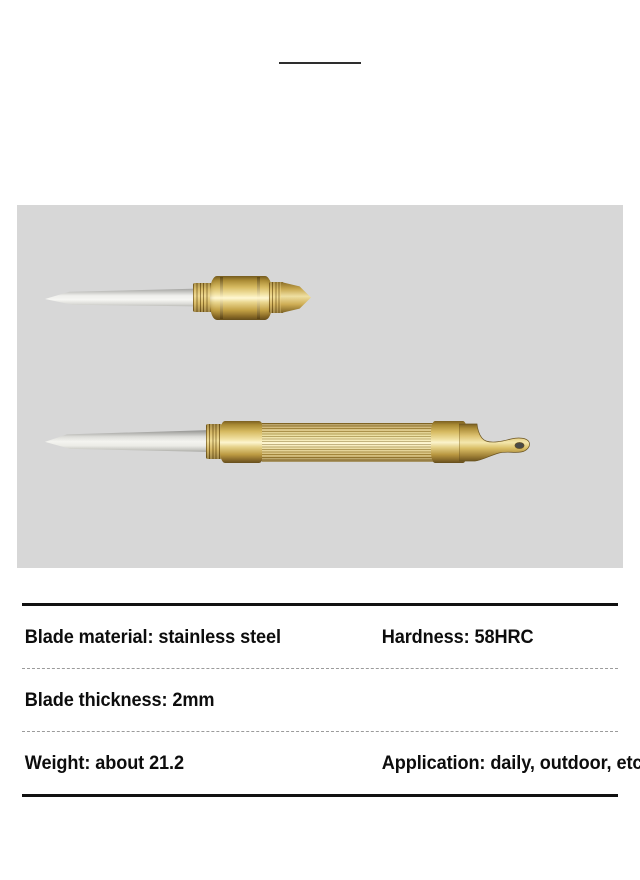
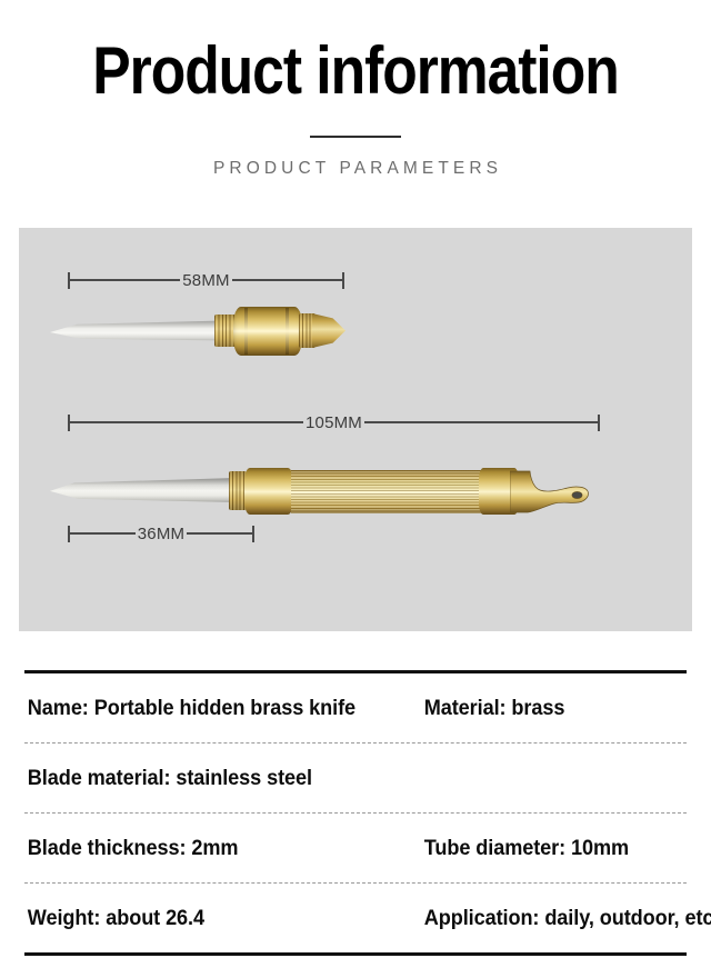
+ Product information
+ PRODUCT PARAMETERS
+ 58MM
+ 105MM
+ 36MM
+ Name: Portable hidden brass knife
+ Material: brass
  Blade material: stainless steel
- Hardness: 58HRC
  Blade thickness: 2mm
+ Tube diameter: 10mm
- Weight: about 21.2
+ Weight: about 26.4
  Application: daily, outdoor, etc
